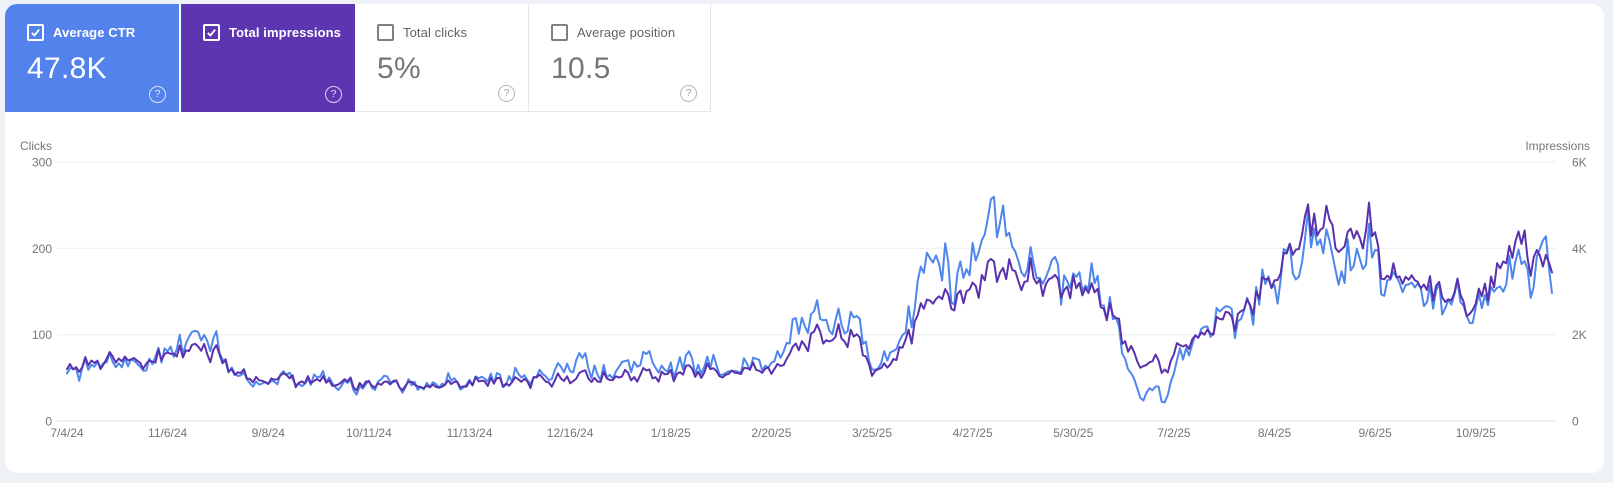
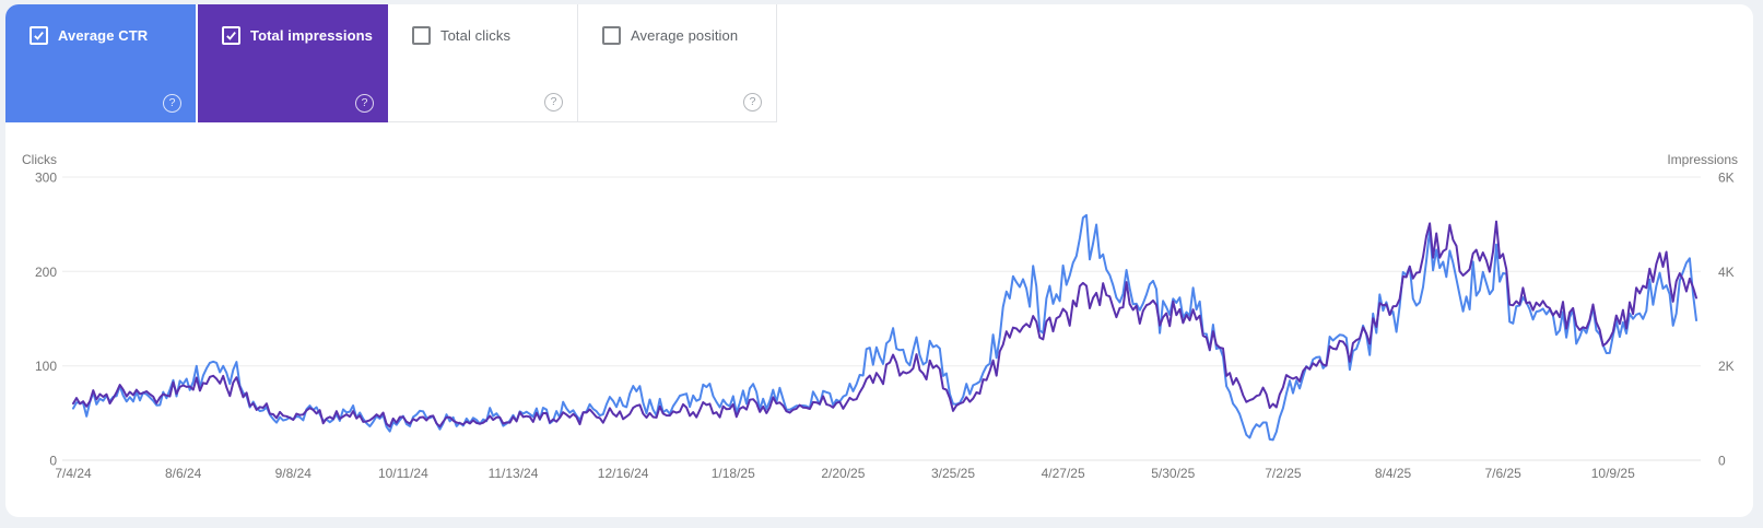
  Average CTR
- 47.8K
  ?
  Total impressions
  ?
  Total clicks
- 5%
  ?
  Average position
- 10.5
  ?
  Clicks
  Impressions
  0
  100
  200
  300
  0
  2K
  4K
  6K
  7/4/24
- 11/6/24
+ 8/6/24
  9/8/24
  10/11/24
  11/13/24
  12/16/24
  1/18/25
  2/20/25
  3/25/25
  4/27/25
  5/30/25
  7/2/25
  8/4/25
- 9/6/25
+ 7/6/25
  10/9/25
